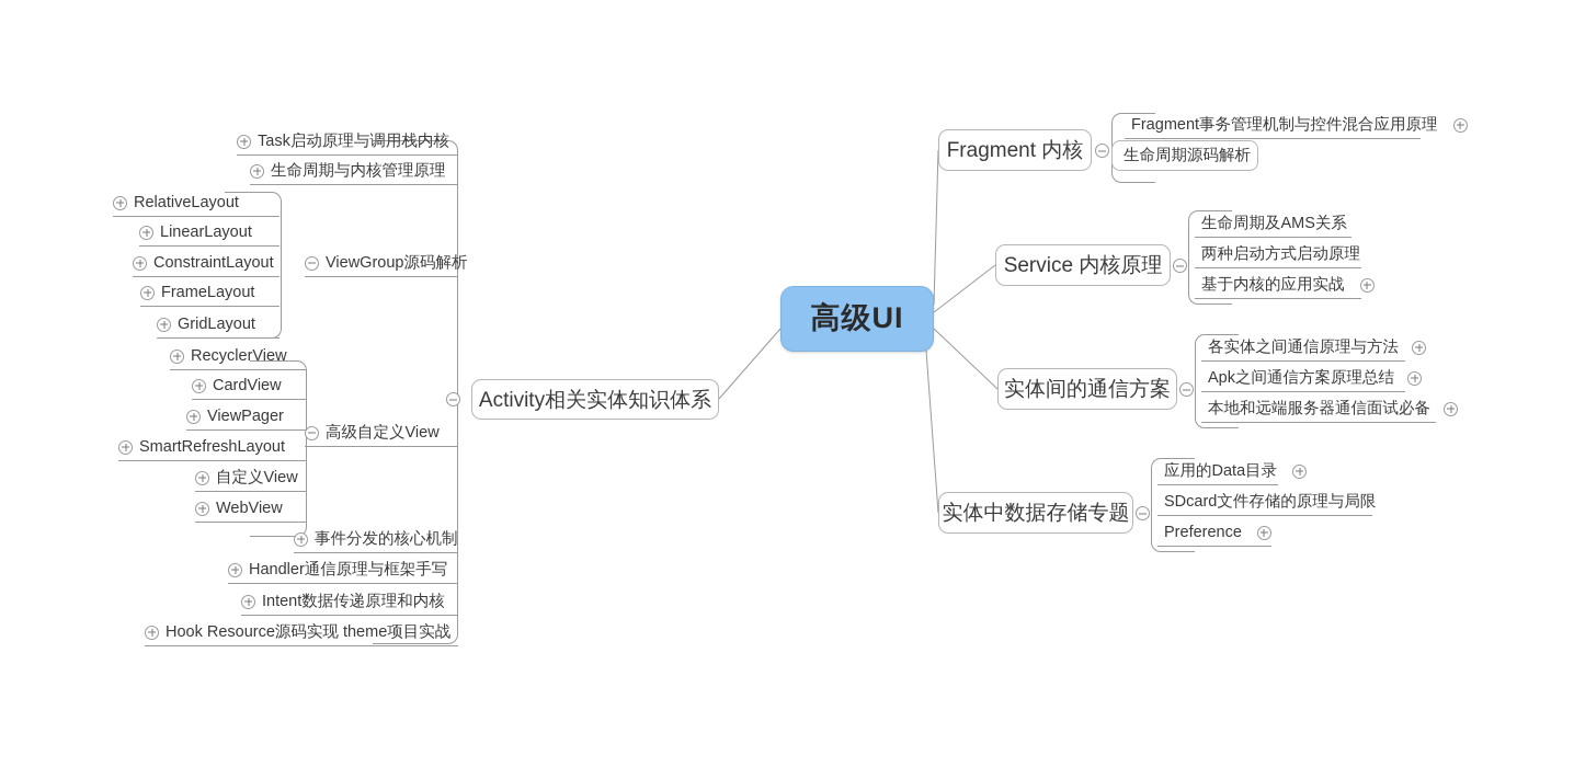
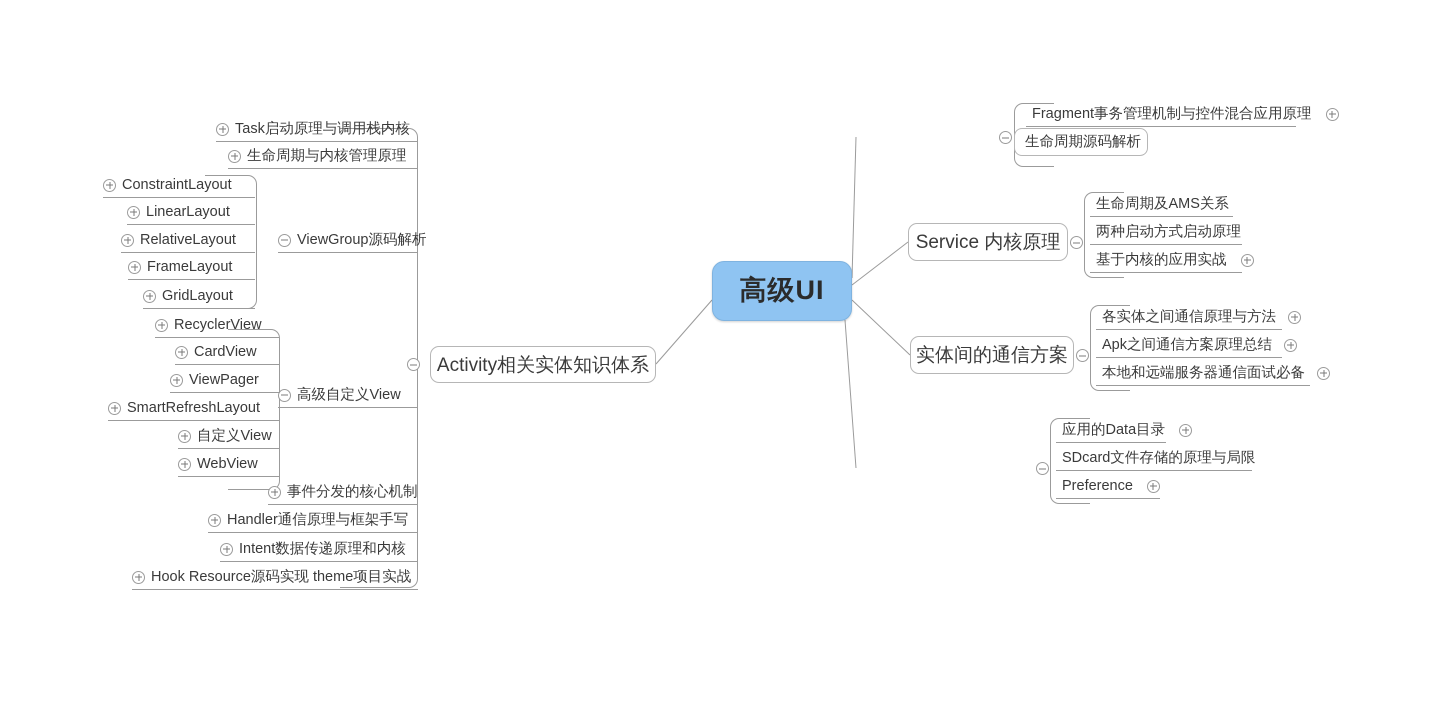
  高级UI
  Activity相关实体知识体系
  Task启动原理与调用栈内核
  生命周期与内核管理原理
  ViewGroup源码解析
- RelativeLayout
+ ConstraintLayout
  LinearLayout
- ConstraintLayout
+ RelativeLayout
  FrameLayout
  GridLayout
  高级自定义View
  RecyclerView
  CardView
  ViewPager
  SmartRefreshLayout
  自定义View
  WebView
  事件分发的核心机制
  Handler通信原理与框架手写
  Intent数据传递原理和内核
  Hook Resource源码实现 theme项目实战
- Fragment 内核
  Fragment事务管理机制与控件混合应用原理
  生命周期源码解析
  Service 内核原理
  生命周期及AMS关系
  两种启动方式启动原理
  基于内核的应用实战
  实体间的通信方案
  各实体之间通信原理与方法
  Apk之间通信方案原理总结
  本地和远端服务器通信面试必备
- 实体中数据存储专题
  应用的Data目录
  SDcard文件存储的原理与局限
  Preference
